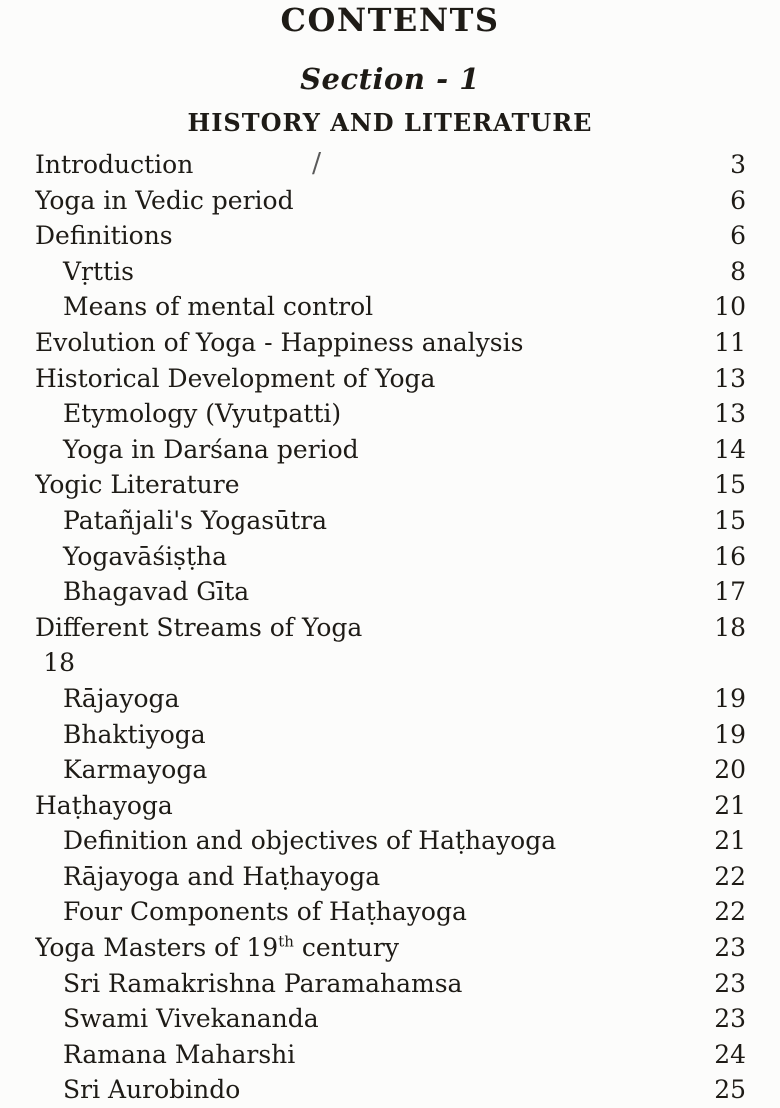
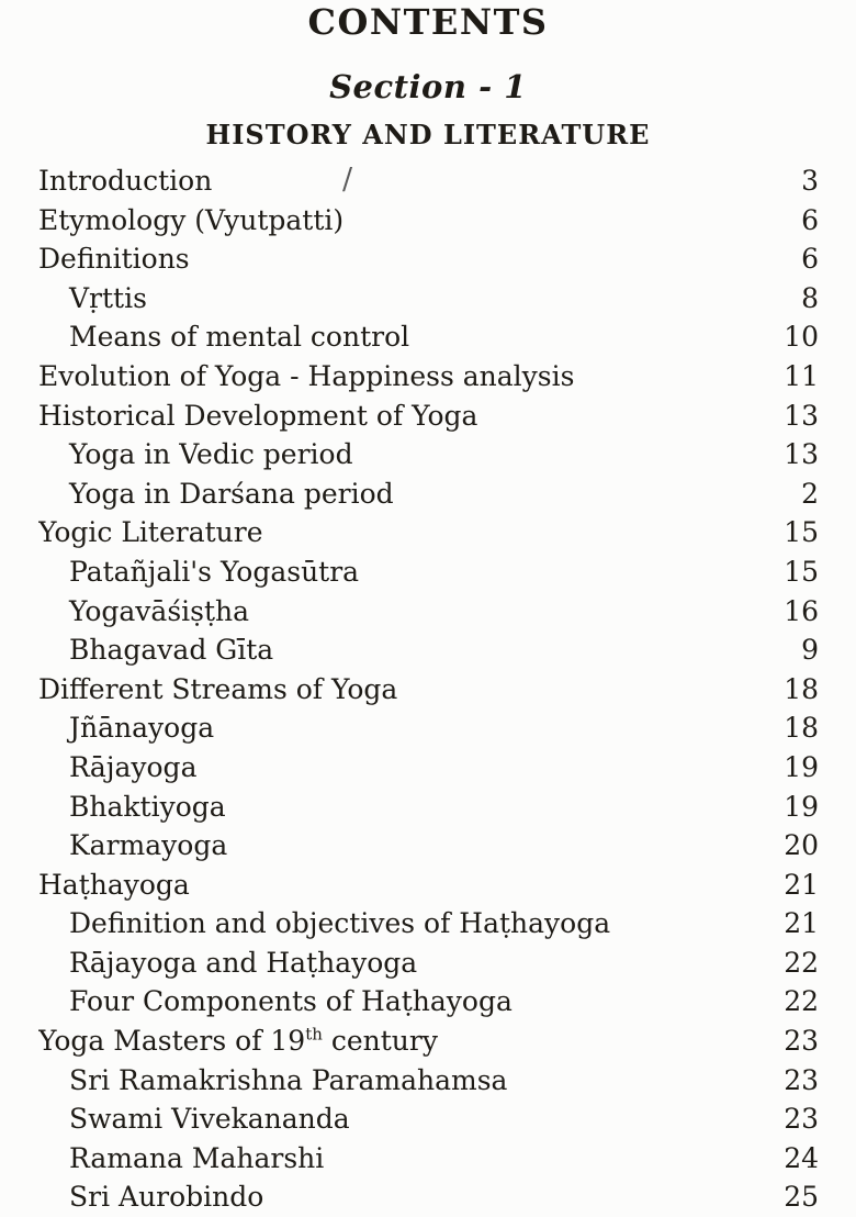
  CONTENTS
  Section - 1
  HISTORY AND LITERATURE
  /
  Introduction
  3
- Yoga in Vedic period
+ Etymology (Vyutpatti)
  6
  Definitions
  6
  Vṛttis
  8
  Means of mental control
  10
  Evolution of Yoga - Happiness analysis
  11
  Historical Development of Yoga
  13
- Etymology (Vyutpatti)
+ Yoga in Vedic period
  13
  Yoga in Darśana period
- 14
+ 2
  Yogic Literature
  15
  Patañjali's Yogasūtra
  15
  Yogavāśiṣṭha
  16
  Bhagavad Gīta
- 17
+ 9
  Different Streams of Yoga
  18
+ Jñānayoga
  18
  Rājayoga
  19
  Bhaktiyoga
  19
  Karmayoga
  20
  Haṭhayoga
  21
  Definition and objectives of Haṭhayoga
  21
  Rājayoga and Haṭhayoga
  22
  Four Components of Haṭhayoga
  22
  Yoga Masters of 19th century
  23
  Sri Ramakrishna Paramahamsa
  23
  Swami Vivekananda
  23
  Ramana Maharshi
  24
  Sri Aurobindo
  25
